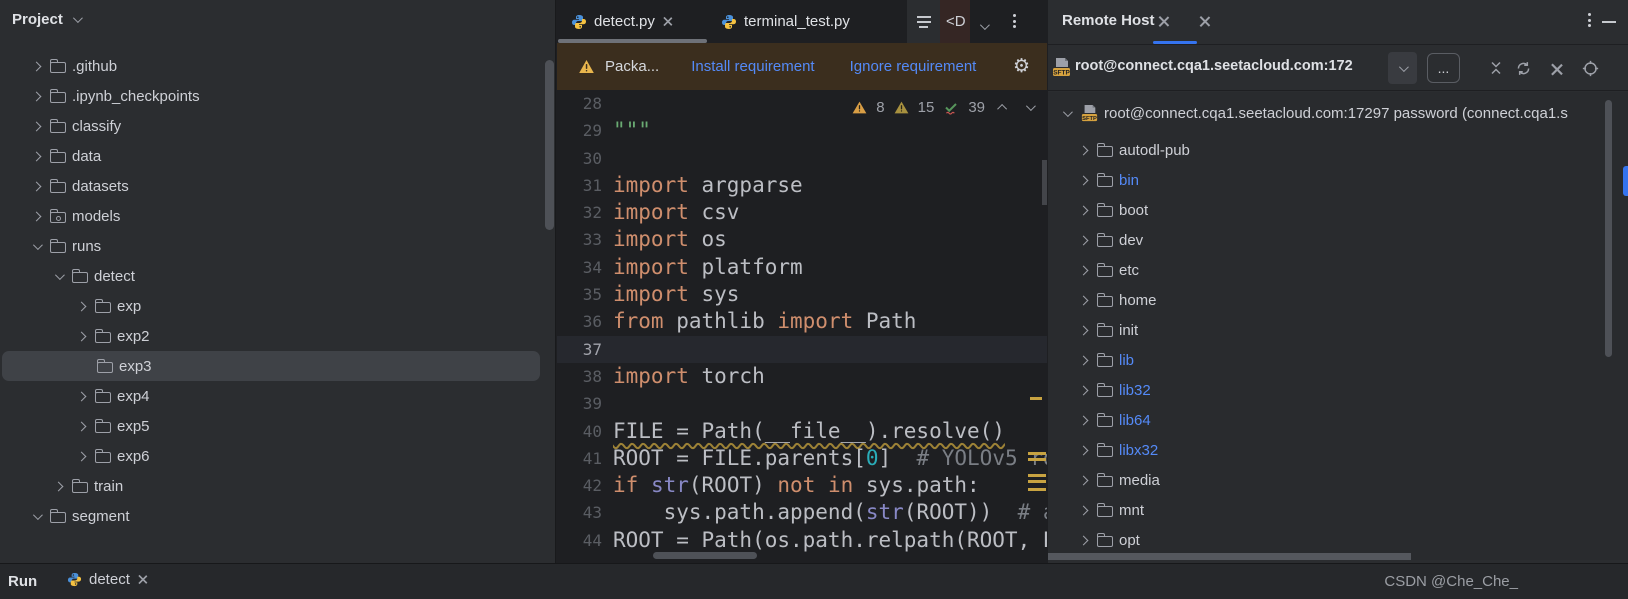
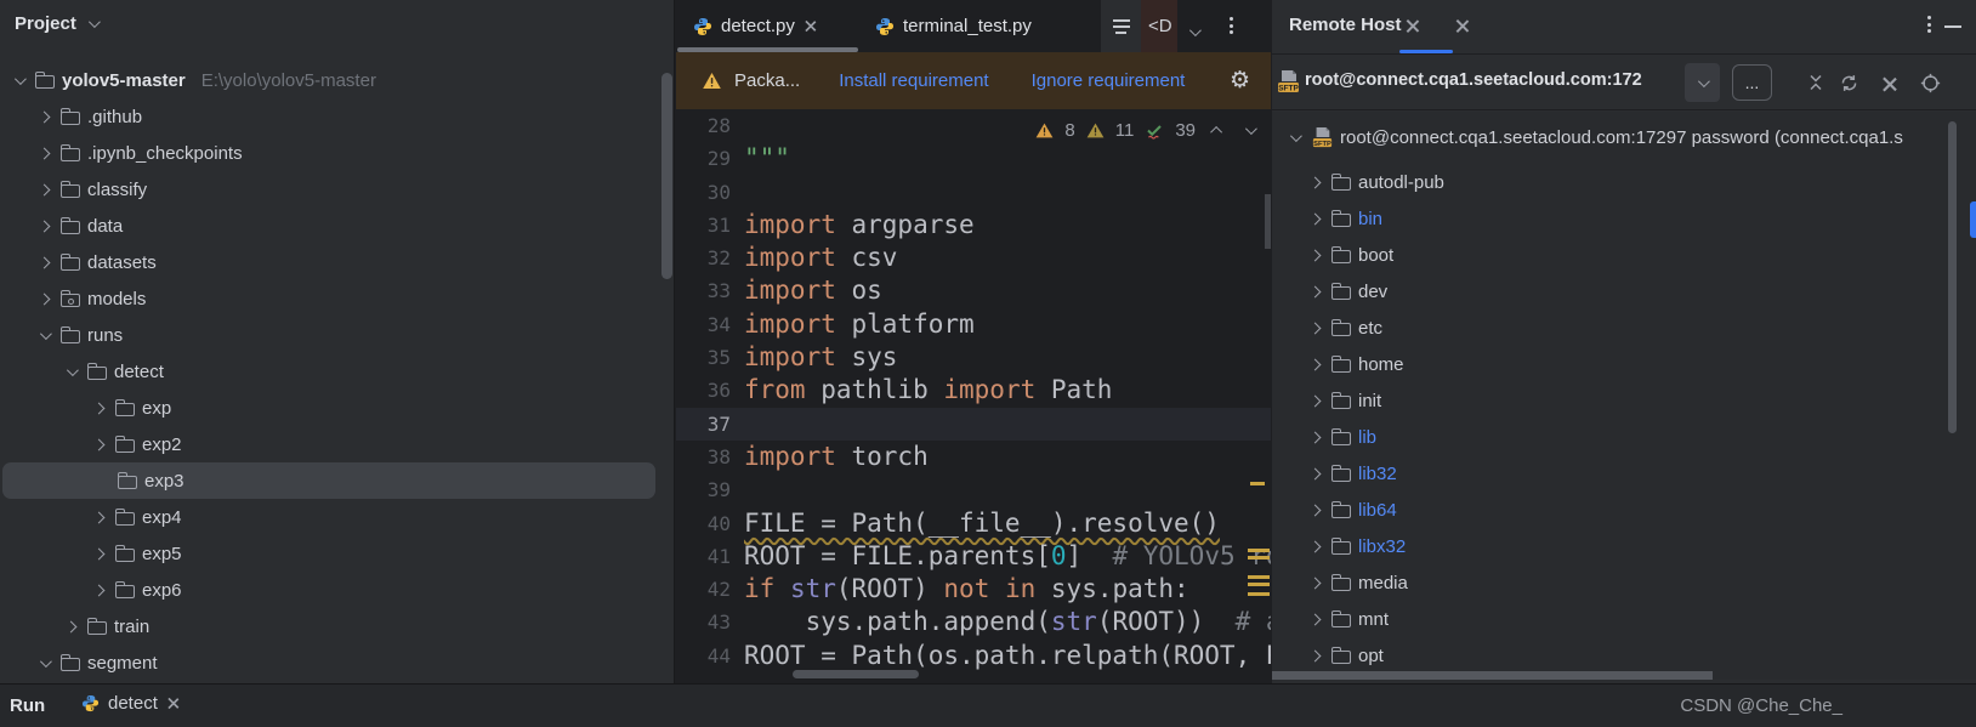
  Project
+ yolov5-master
+ E:\yolo\yolov5-master
  .github
  .ipynb_checkpoints
  classify
  data
  datasets
  models
  runs
  detect
  exp
  exp2
  exp3
  exp4
  exp5
  exp6
  train
  segment
  detect.py
  terminal_test.py
  <D
  Packa...
  Install requirement
  Ignore requirement
  ⚙
  28
  29
  """
  30
  31
  import argparse
  32
  import csv
  33
  import os
  34
  import platform
  35
  import sys
  36
  from pathlib import Path
  37
  38
  import torch
  39
  40
  FILE = Path(__file__).resolve()
  41
  ROOT = FILE.parents[0] # YOLOv5
  42
  if str(ROOT) not in sys.path:
  43
  sys.path.append(str(ROOT)) #
  44
  ROOT = Path(os.path.relpath(ROOT,
  8
- 15
+ 11
  39
  Remote Host
  root@connect.cqa1.seetacloud.com:172
  ...
  root@connect.cqa1.seetacloud.com:17297 password (connect.cqa1.s
  autodl-pub
  bin
  boot
  dev
  etc
  home
  init
  lib
  lib32
  lib64
  libx32
  media
  mnt
  opt
  Run
  detect
  CSDN @Che_Che_
